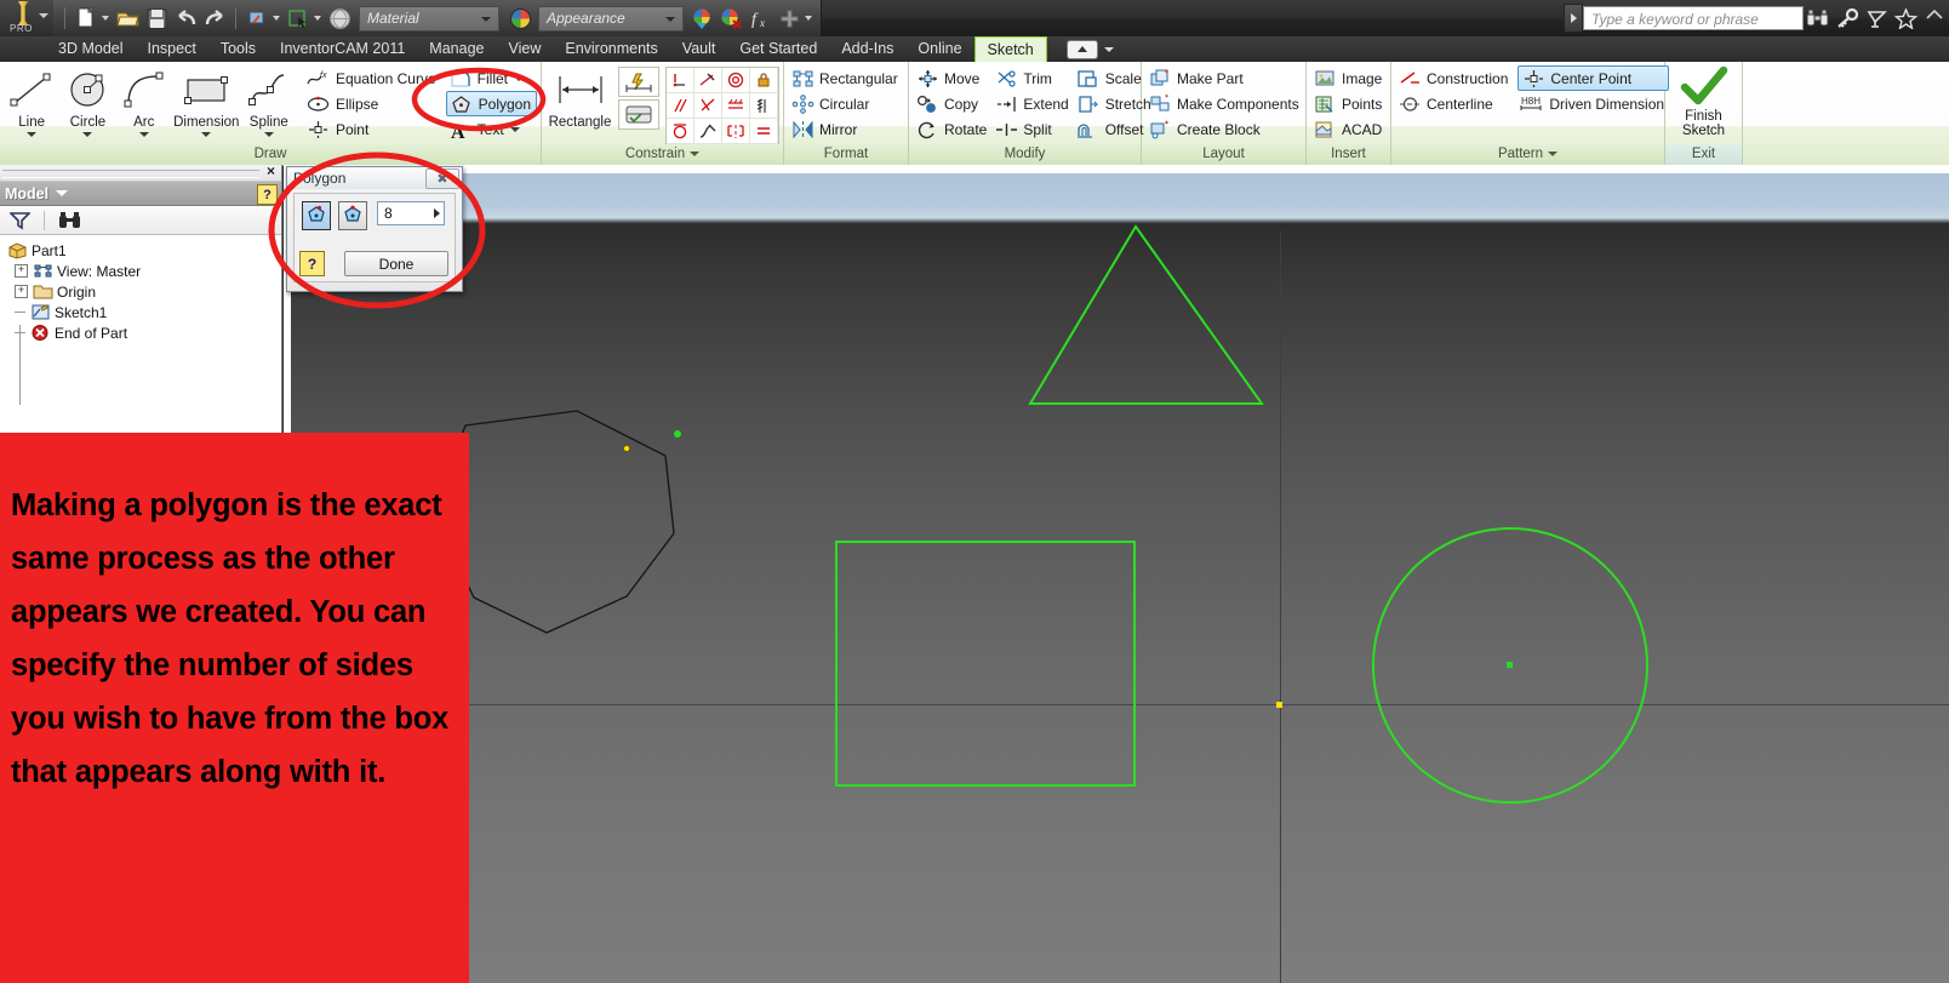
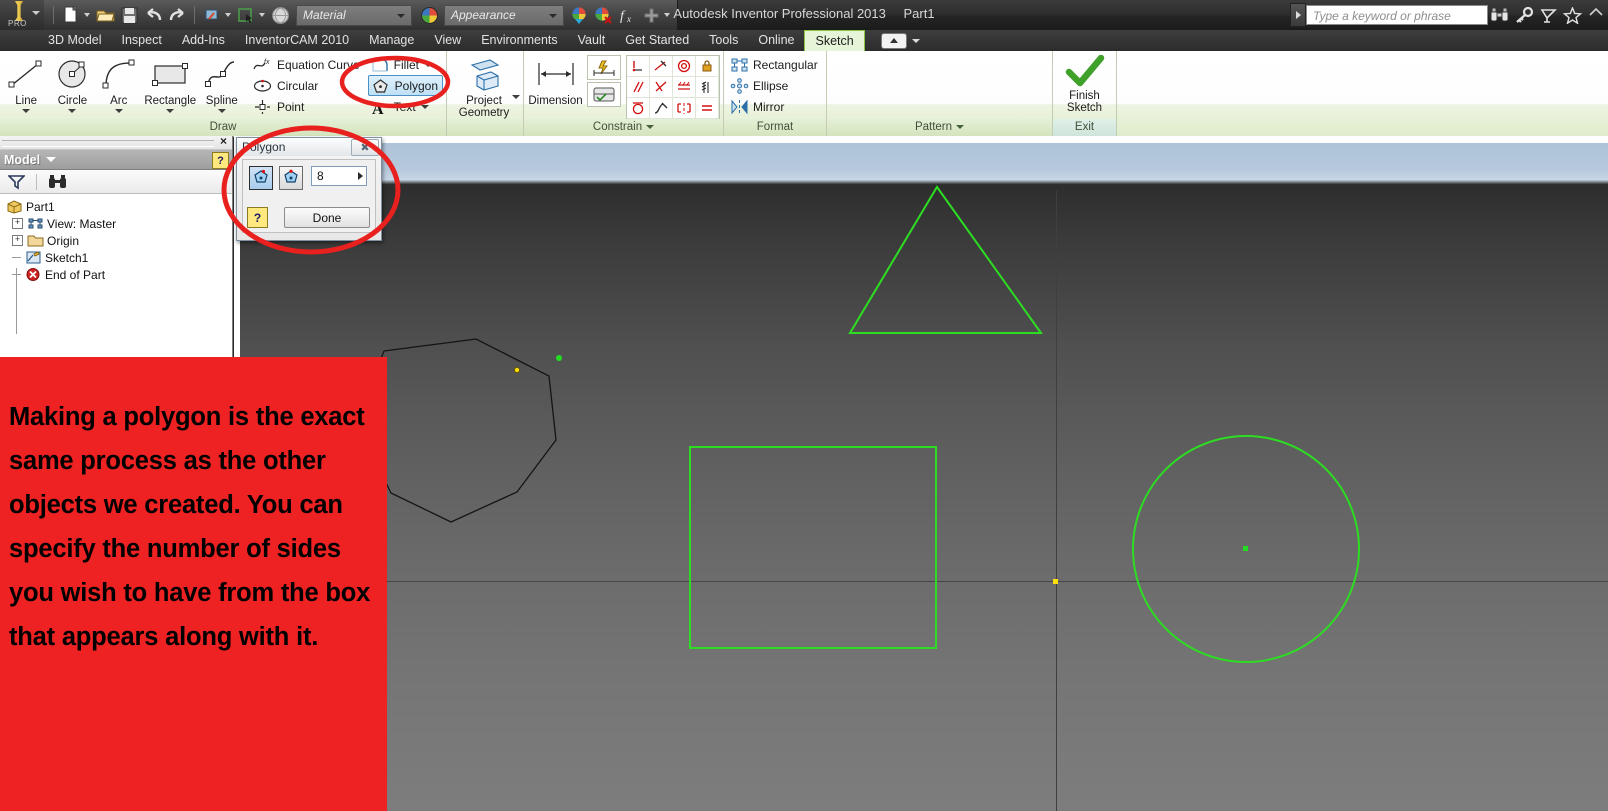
  PRO
  Material
  Appearance
  f
  x
+ Autodesk Inventor Professional 2013 Part1
  Type a keyword or phrase
  3D Model
  Inspect
- Tools
+ Add-Ins
- InventorCAM 2011
+ InventorCAM 2010
  Manage
  View
  Environments
  Vault
  Get Started
- Add-Ins
+ Tools
  Online
  Sketch
  Line
  Circle
  Arc
- Dimension
+ Rectangle
  Spline
  Equation Curv
- Ellipse
+ Circular
  Point
  Fillet
  Polygon
  A
  Draw
+ Project
+ Geometry
- Rectangle
+ Dimension
  Constrain
  Rectangular
- Circular
+ Ellipse
  Mirror
  Format
- Move
- Copy
- Rotate
- Trim
- Extend
- Split
- Scale
- Stretch
- Offset
- Modify
- Make Part
- Make Components
- Create Block
- Layout
- Image
- Points
- ACAD
- Insert
- Construction
- Centerline
- Center Point
- H8H
- Driven Dimension
  Pattern
  Finish
  Sketch
  Exit
  ×
  Model
  ?
  Part1
  +
  View: Master
  +
  Origin
  Sketch1
  End of Part
  olygon
  ✖
  8
  ?
  Done
- Making a polygon is the exact same process as the other appears we created. You can specify the number of sides you wish to have from the box that appears along with it.
+ Making a polygon is the exact same process as the other objects we created. You can specify the number of sides you wish to have from the box that appears along with it.
